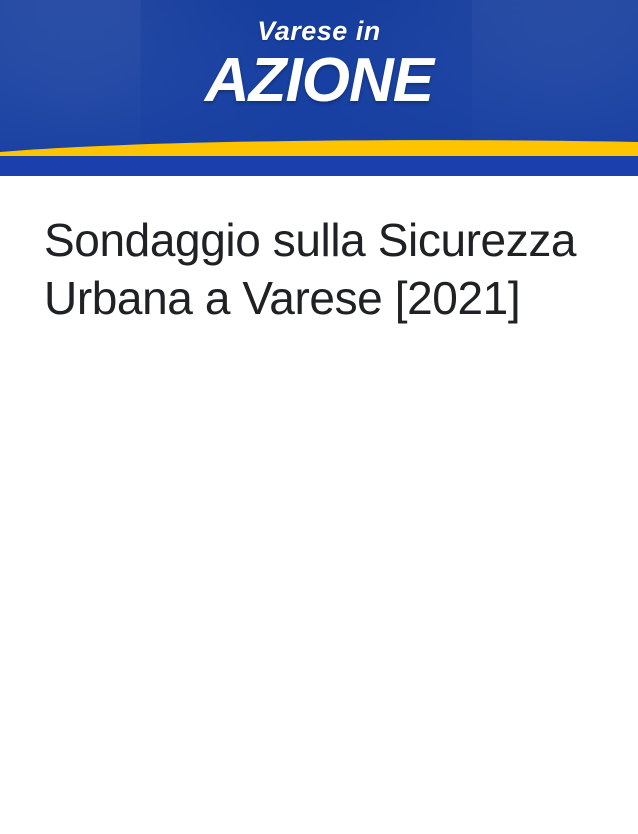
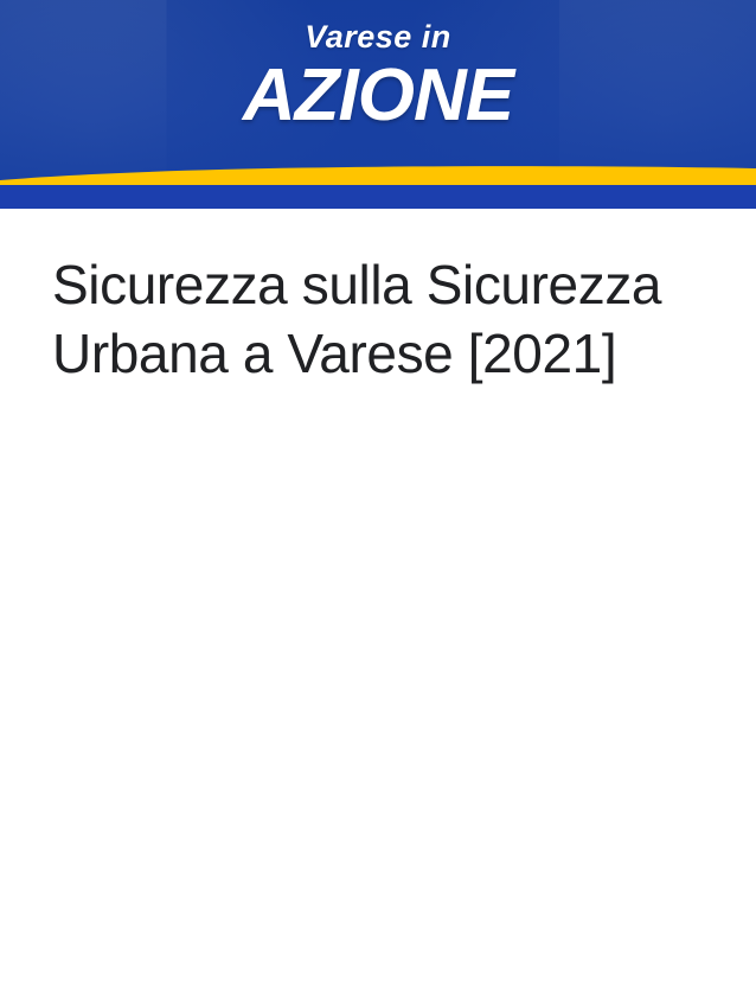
  Varese in
  AZIONE
- Sondaggio sulla Sicurezza Urbana a Varese [2021]
+ Sicurezza sulla Sicurezza Urbana a Varese [2021]
